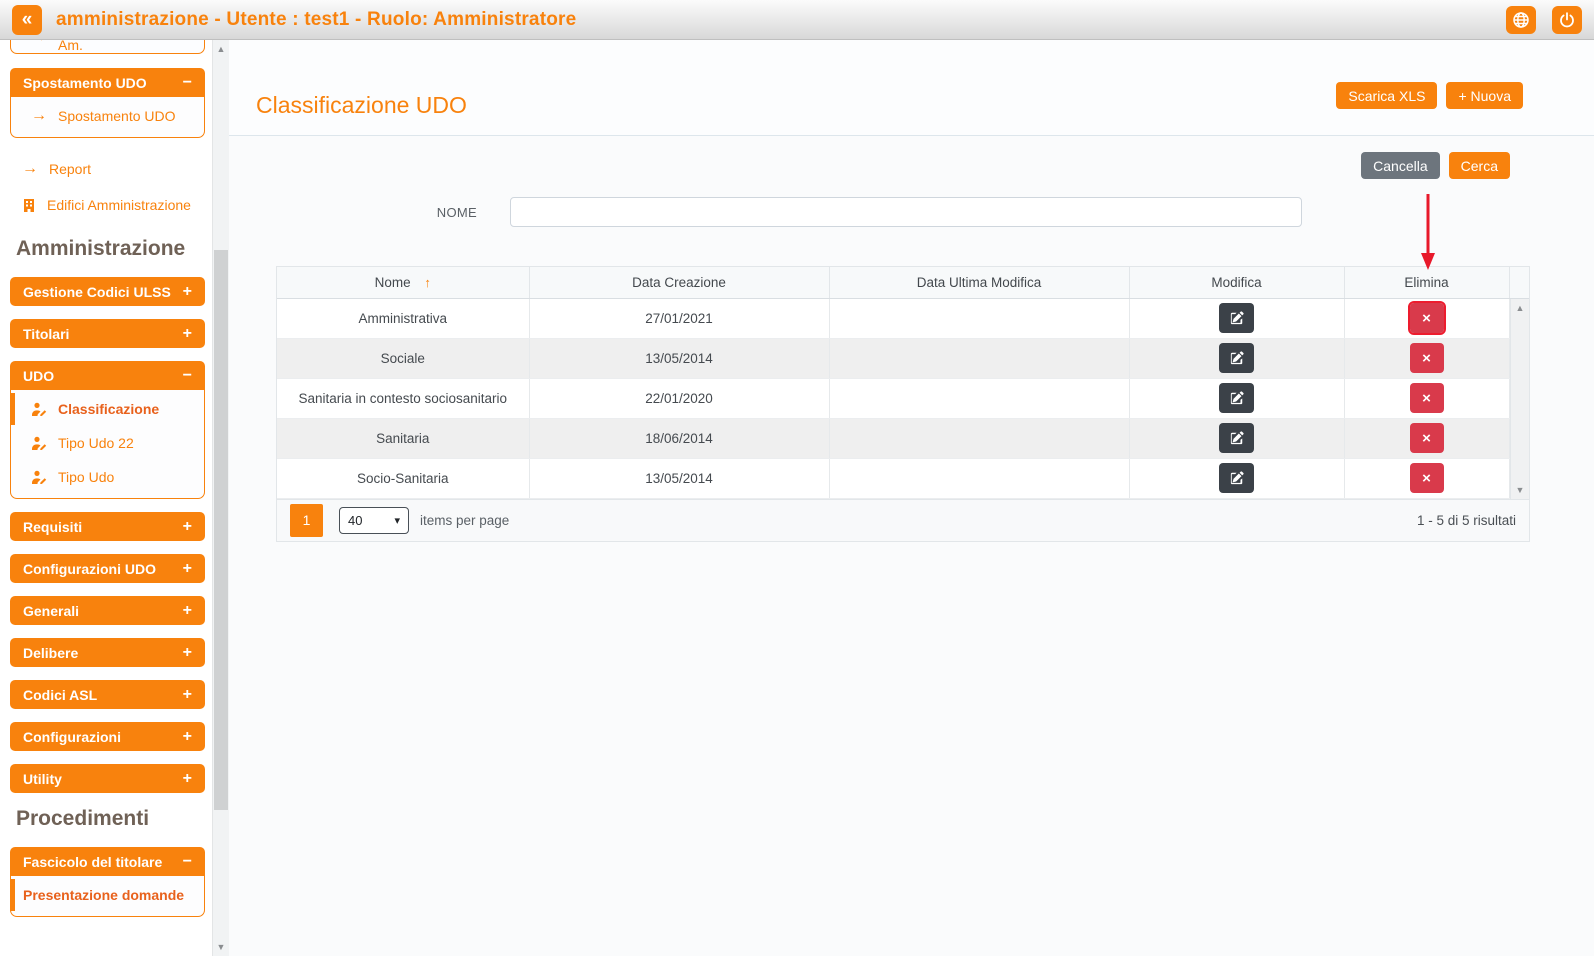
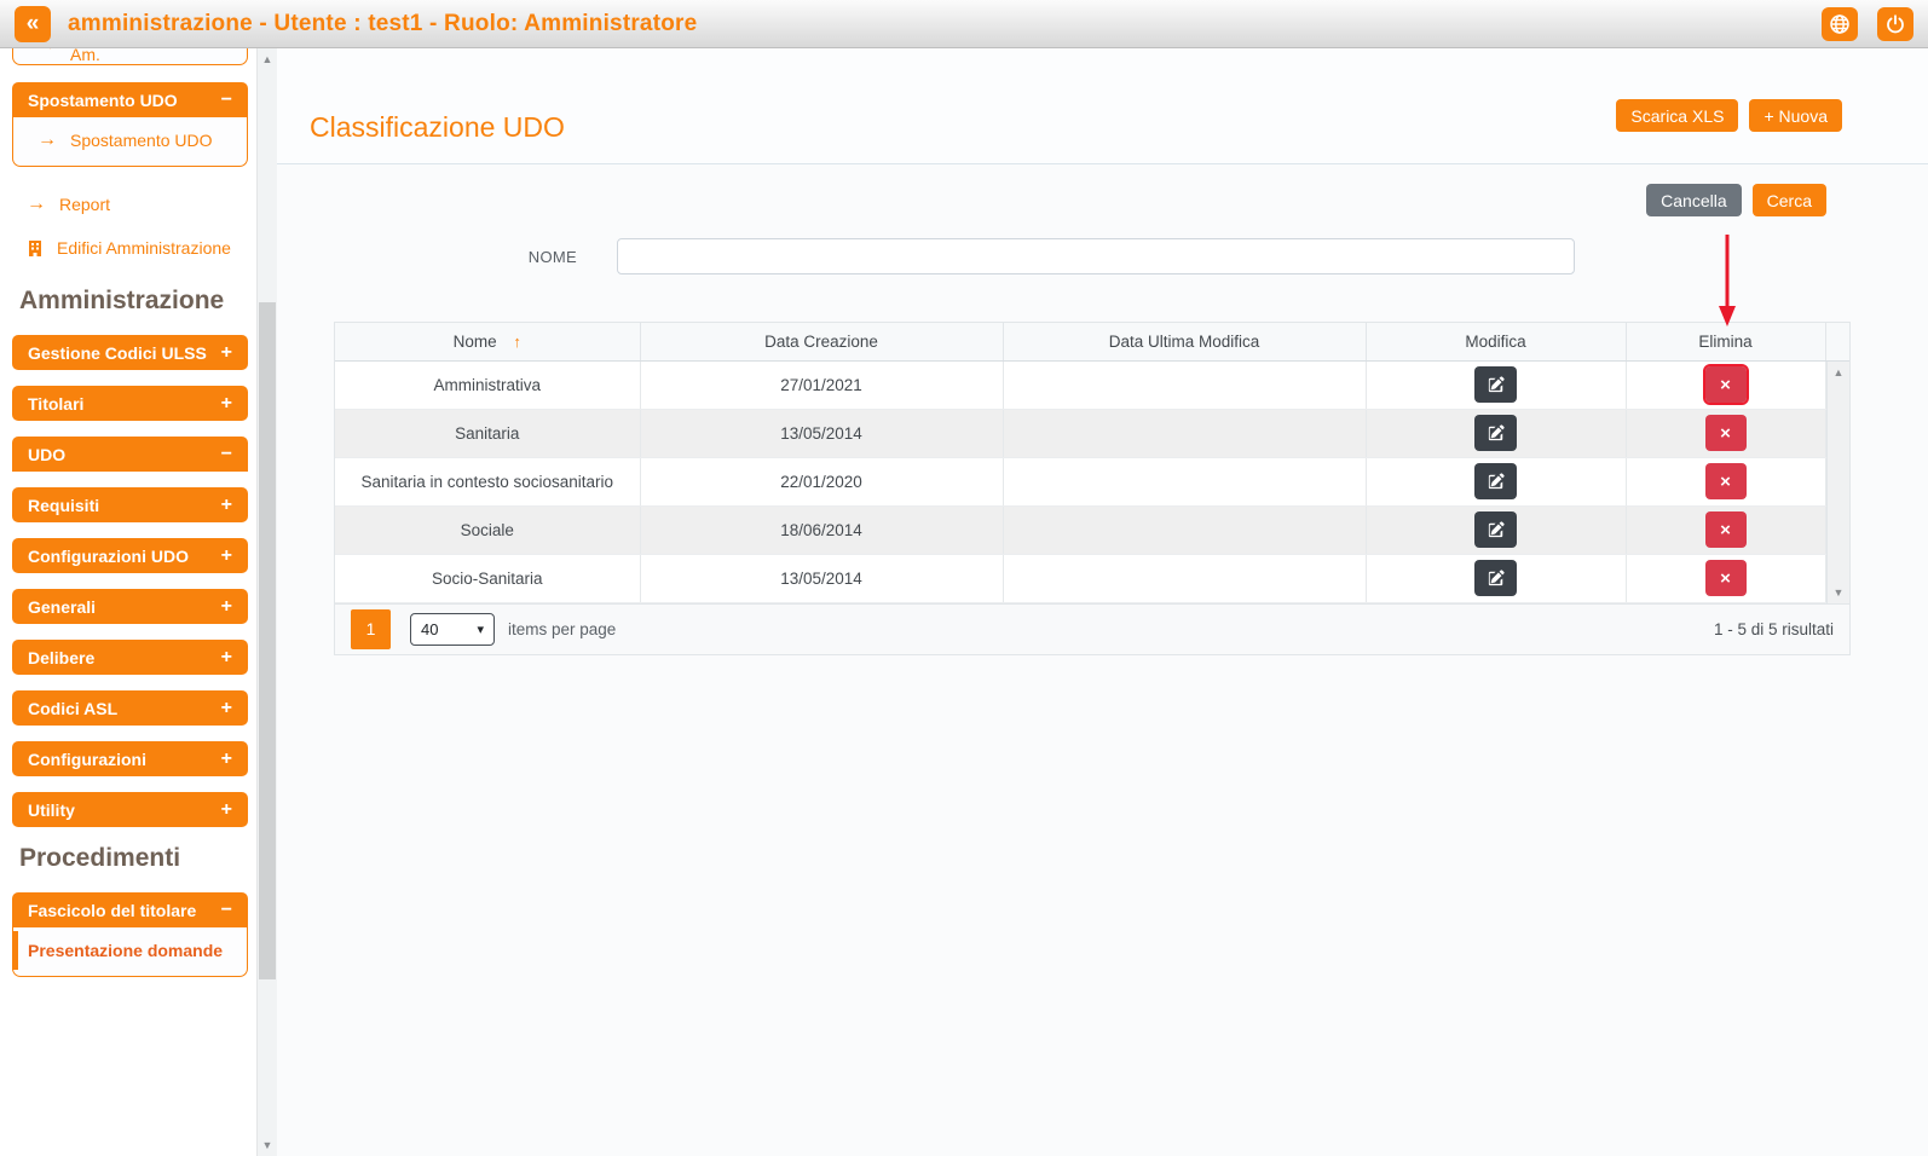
  «
  amministrazione - Utente : test1 - Ruolo: Amministratore
  Spostamento UDO
  −
  →
  Spostamento UDO
  →
  Report
  Edifici Amministrazione
  Amministrazione
  Gestione Codici ULSS
  +
  Titolari
  +
  UDO
  −
- Classificazione
- Tipo Udo 22
- Tipo Udo
  Requisiti
  +
  Configurazioni UDO
  +
  Generali
  +
  Delibere
  +
  Codici ASL
  +
  Configurazioni
  +
  Utility
  +
  Procedimenti
  Fascicolo del titolare
  −
  Presentazione domande
  ▲
  ▼
  Classificazione UDO
  Scarica XLS
  + Nuova
  Cancella
  Cerca
  NOME
  Nome ↑	Data Creazione	Data Ultima Modifica	Modifica	Elimina
  Amministrativa	27/01/2021			×
- Sociale	13/05/2014			×
+ Sanitaria	13/05/2014			×
  Sanitaria in contesto sociosanitario	22/01/2020			×
- Sanitaria	18/06/2014			×
+ Sociale	18/06/2014			×
  Socio-Sanitaria	13/05/2014			×
  ▲
  ▼
  1
  40
  ▾
  items per page
  1 - 5 di 5 risultati
